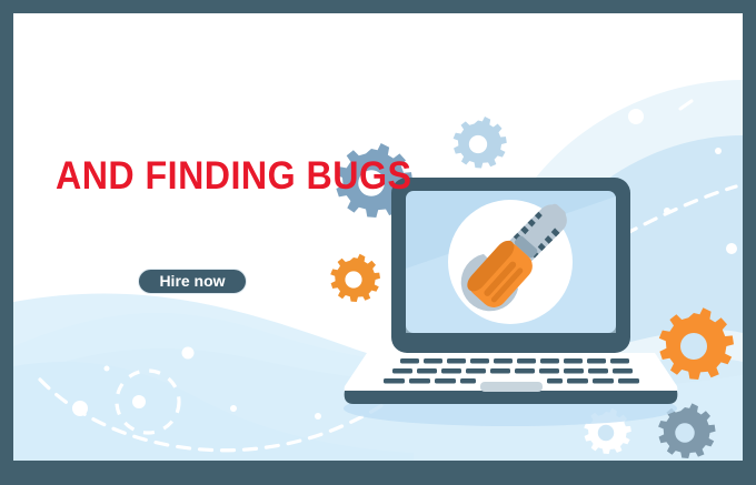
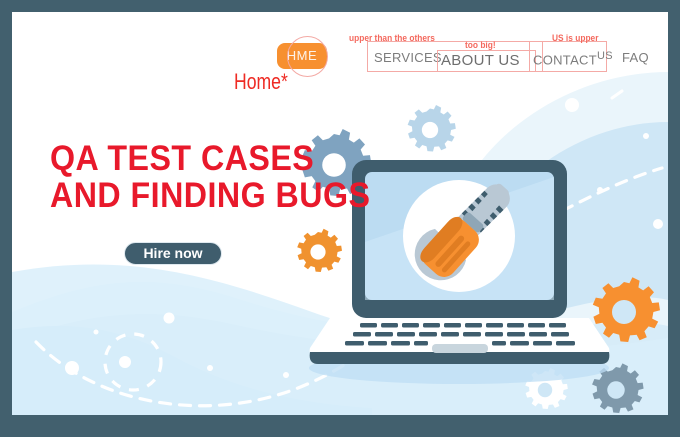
+ HME
+ Home*
+ upper than the others
+ SERVICES
+ ABOUT US
+ too big!
+ CONTACTUS
+ US is upper
+ FAQ
+ QA TEST CASES
  AND FINDING BUGS
  Hire now
